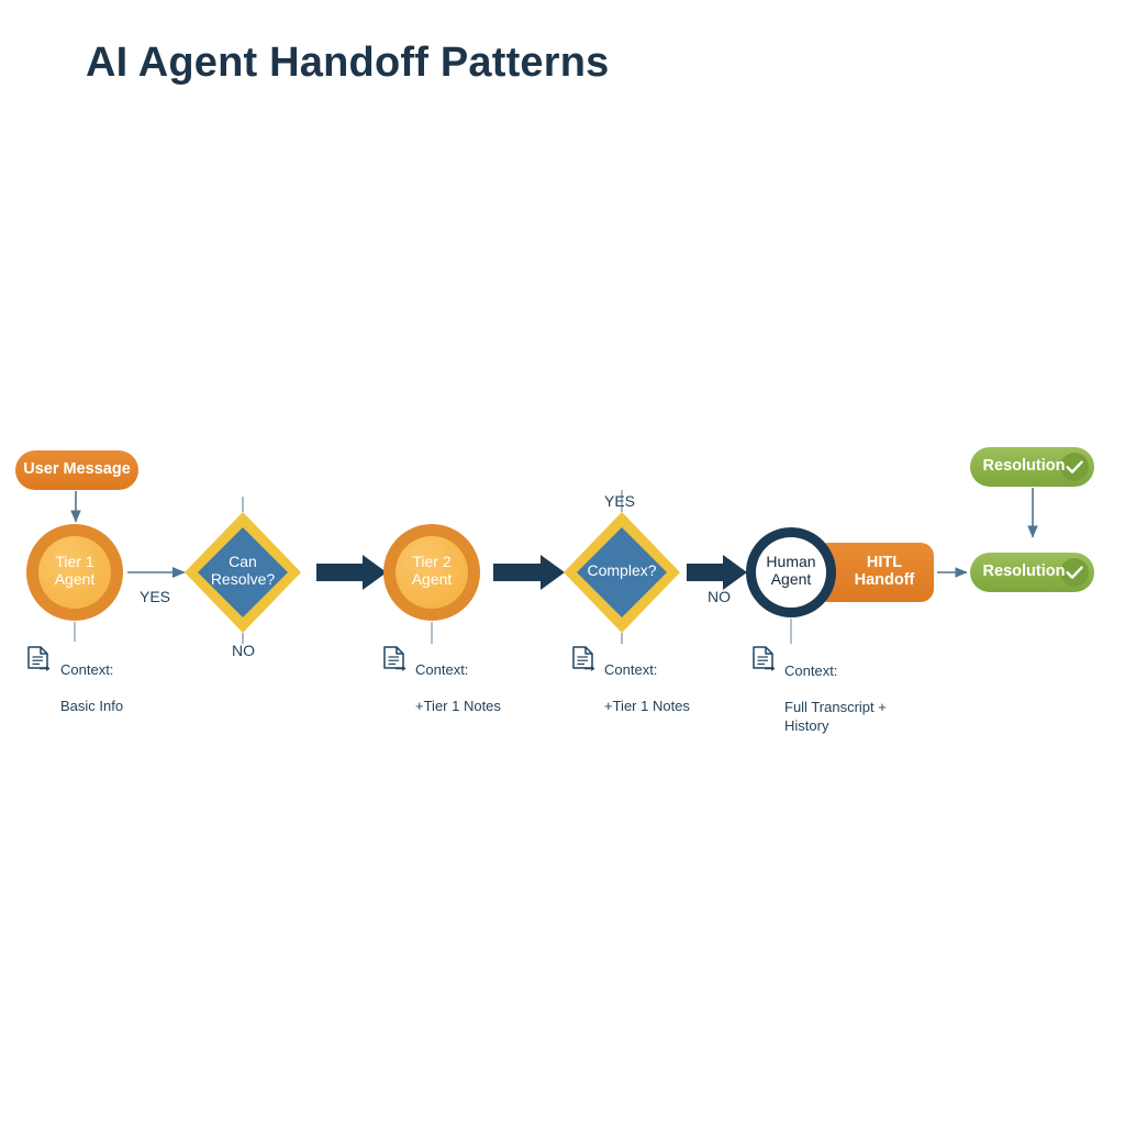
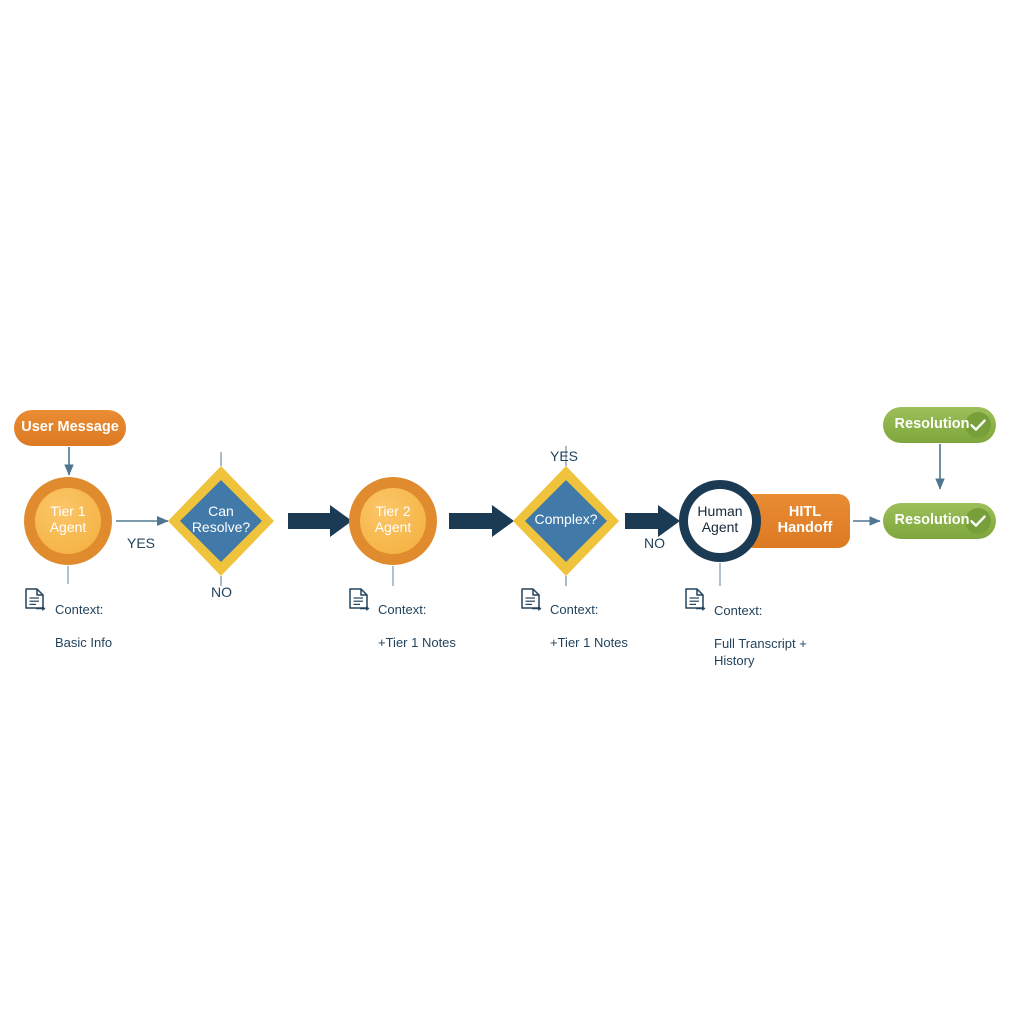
- AI Agent Handoff Patterns
  User Message
  Tier 1
  Agent
  Can
  Resolve?
  Tier 2
  Agent
  Complex?
  Human
  Agent
  HITL
  Handoff
  Resolution
  Resolution
  YES
  NO
  YES
  NO
  Context:
  Basic Info
  Context:
  +Tier 1 Notes
  Context:
  +Tier 1 Notes
  Context:
  Full Transcript +
  History
